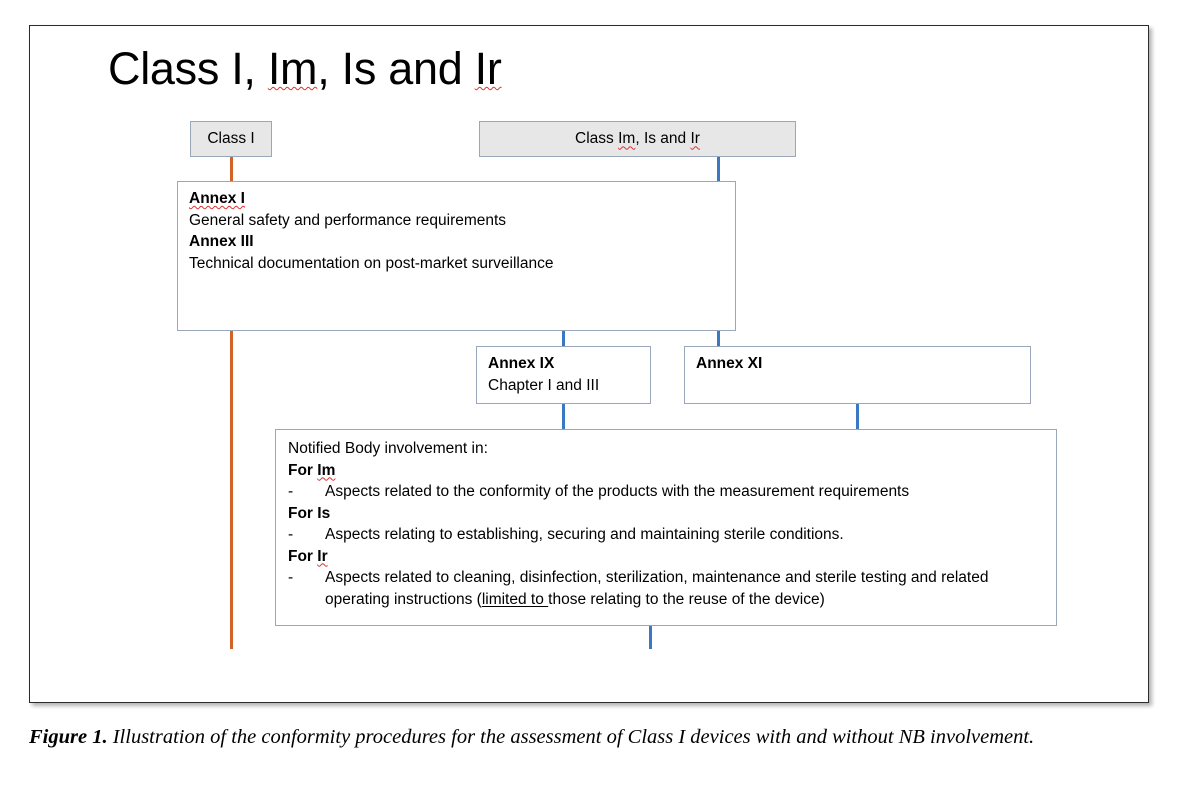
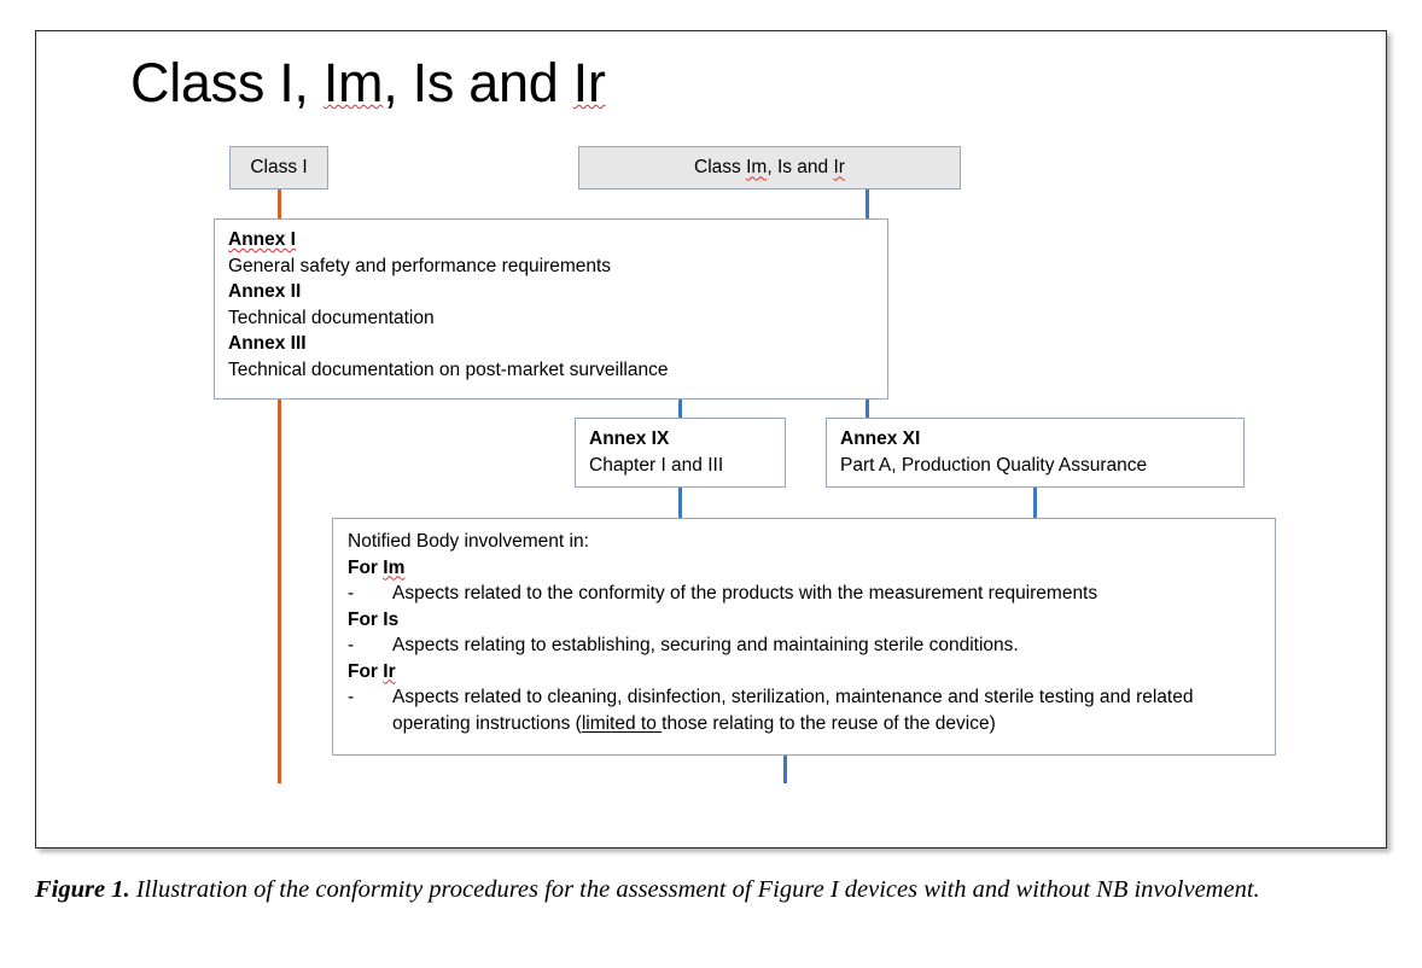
  Class I, Im, Is and Ir
  Class I
  Class Im, Is and Ir
  Annex I
  General safety and performance requirements
+ Annex II
+ Technical documentation
  Annex III
  Technical documentation on post-market surveillance
  Annex IX
  Chapter I and III
  Annex XI
+ Part A, Production Quality Assurance
  Notified Body involvement in:
  For Im
  -
  Aspects related to the conformity of the products with the measurement requirements
  For Is
  -
  Aspects relating to establishing, securing and maintaining sterile conditions.
  For Ir
  -
  Aspects related to cleaning, disinfection, sterilization, maintenance and sterile testing and related operating instructions (limited to those relating to the reuse of the device)
- Figure 1. Illustration of the conformity procedures for the assessment of Class I devices with and without NB involvement.
+ Figure 1. Illustration of the conformity procedures for the assessment of Figure I devices with and without NB involvement.
